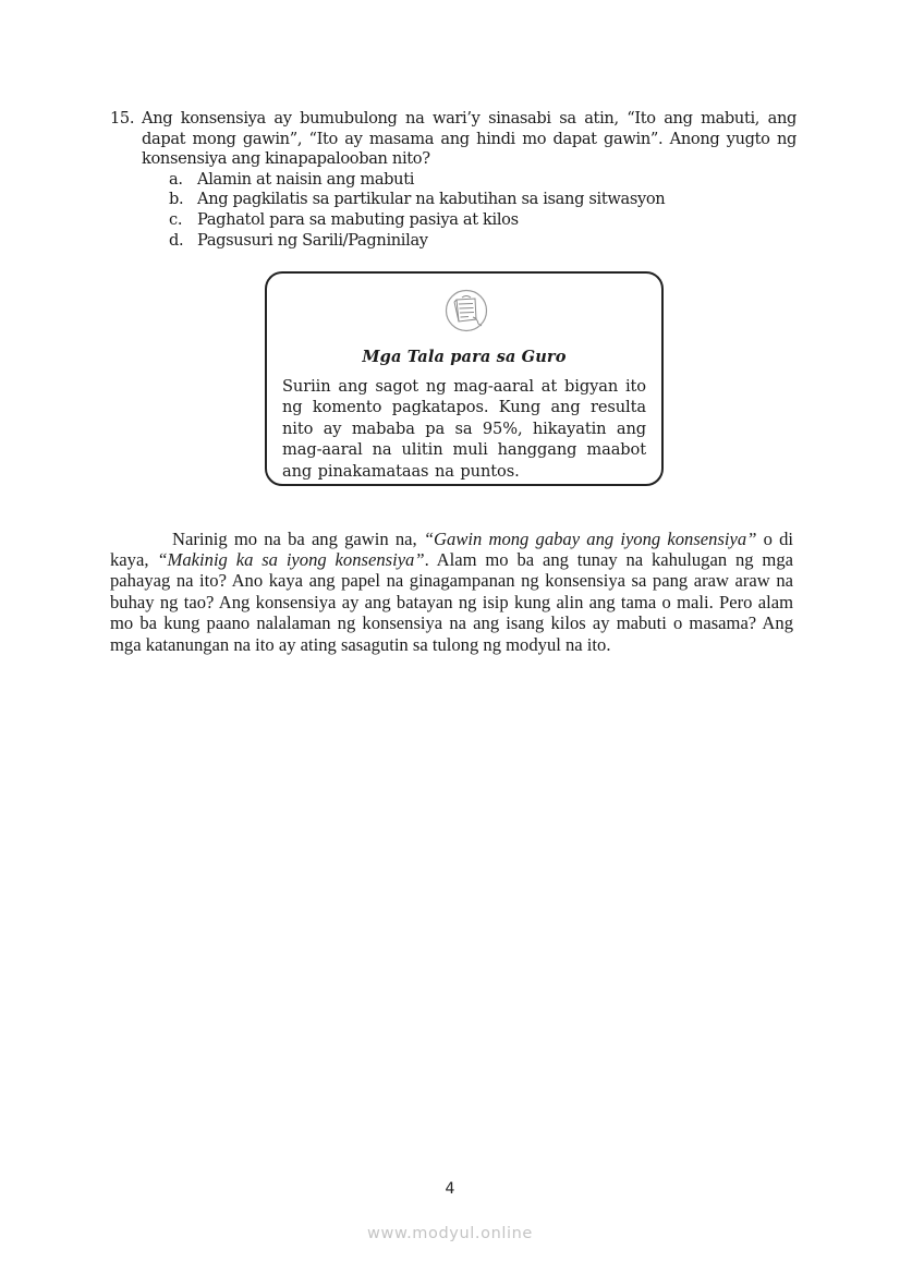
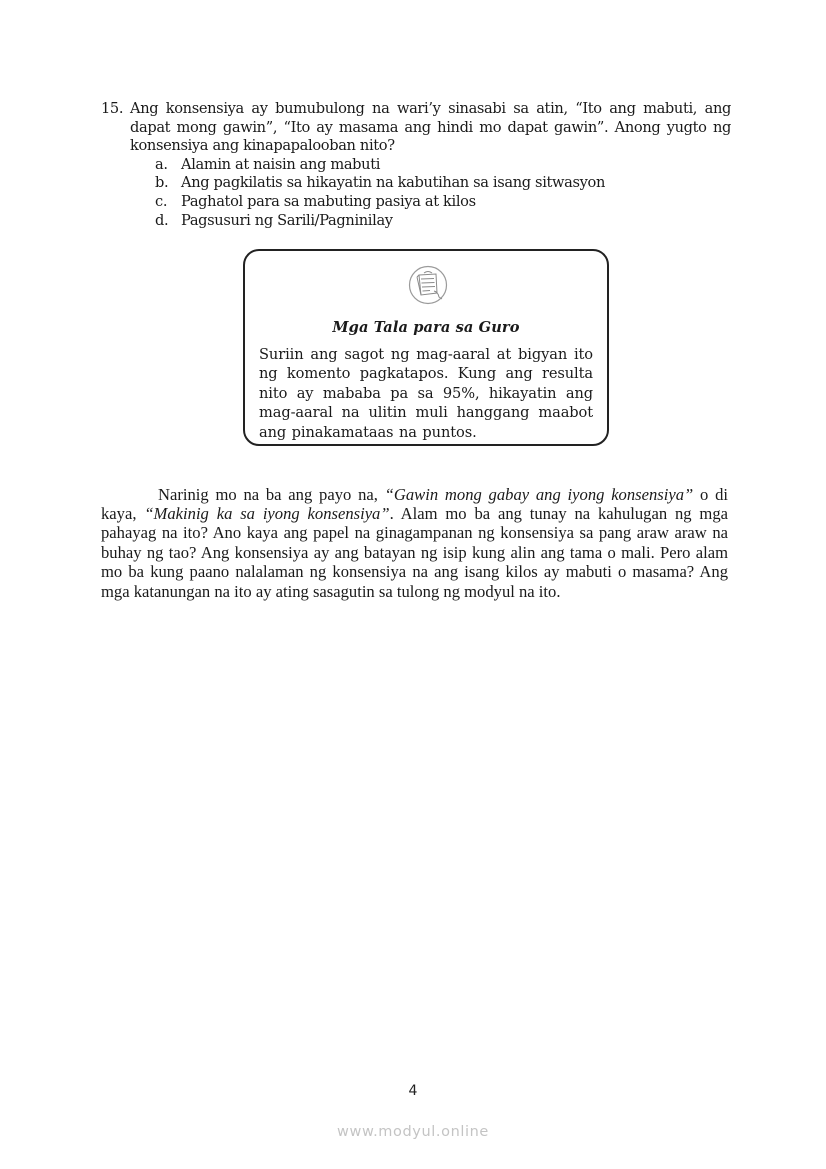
  15.
  Ang konsensiya ay bumubulong na wari’y sinasabi sa atin, “Ito ang mabuti, ang dapat mong gawin”, “Ito ay masama ang hindi mo dapat gawin”. Anong yugto ng konsensiya ang kinapapalooban nito?
  a.
  Alamin at naisin ang mabuti
  b.
- Ang pagkilatis sa partikular na kabutihan sa isang sitwasyon
+ Ang pagkilatis sa hikayatin na kabutihan sa isang sitwasyon
  c.
  Paghatol para sa mabuting pasiya at kilos
  d.
  Pagsusuri ng Sarili/Pagninilay
  Mga Tala para sa Guro
  Suriin ang sagot ng mag-aaral at bigyan ito ng komento pagkatapos. Kung ang resulta nito ay mababa pa sa 95%, hikayatin ang mag-aaral na ulitin muli hanggang maabot ang pinakamataas na puntos.
- Narinig mo na ba ang gawin na, “Gawin mong gabay ang iyong konsensiya” o di kaya, “Makinig ka sa iyong konsensiya”. Alam mo ba ang tunay na kahulugan ng mga pahayag na ito? Ano kaya ang papel na ginagampanan ng konsensiya sa pang araw araw na buhay ng tao? Ang konsensiya ay ang batayan ng isip kung alin ang tama o mali. Pero alam mo ba kung paano nalalaman ng konsensiya na ang isang kilos ay mabuti o masama? Ang mga katanungan na ito ay ating sasagutin sa tulong ng modyul na ito.
+ Narinig mo na ba ang payo na, “Gawin mong gabay ang iyong konsensiya” o di kaya, “Makinig ka sa iyong konsensiya”. Alam mo ba ang tunay na kahulugan ng mga pahayag na ito? Ano kaya ang papel na ginagampanan ng konsensiya sa pang araw araw na buhay ng tao? Ang konsensiya ay ang batayan ng isip kung alin ang tama o mali. Pero alam mo ba kung paano nalalaman ng konsensiya na ang isang kilos ay mabuti o masama? Ang mga katanungan na ito ay ating sasagutin sa tulong ng modyul na ito.
  4
  www.modyul.online
